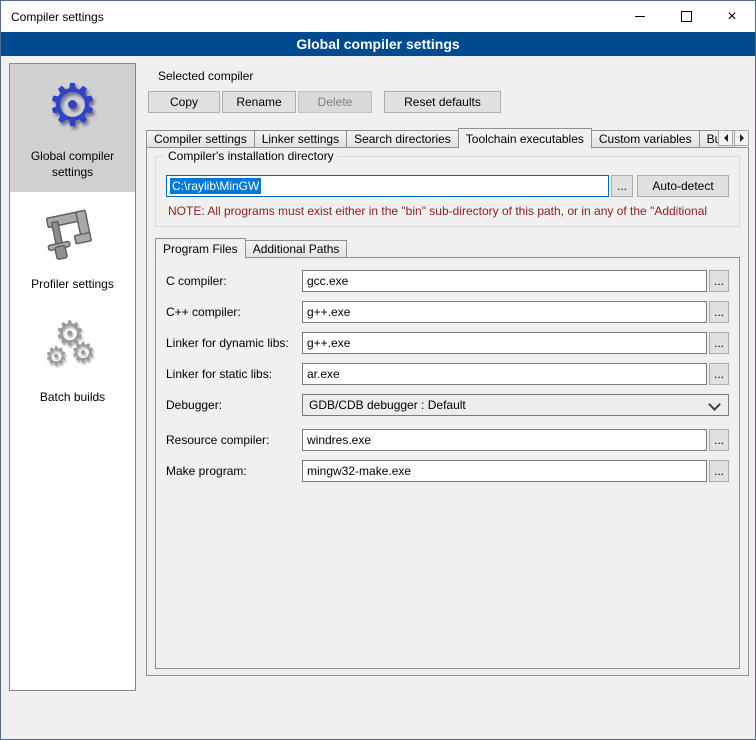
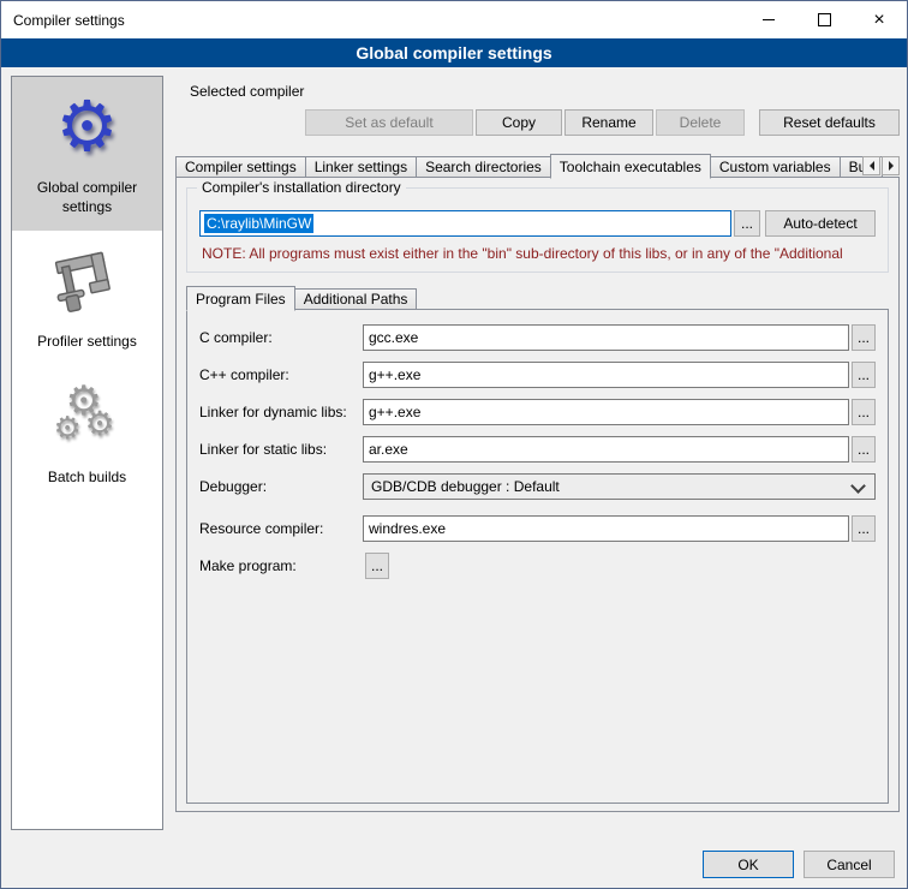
  Compiler settings
  ×
  Global compiler settings
  ⚙
  Global compiler settings
  Profiler settings
  ⚙
  ⚙
  ⚙
  Batch builds
  Selected compiler
+ Set as default
  Copy
  Rename
  Delete
  Reset defaults
  Compiler settings
  Linker settings
  Search directories
  Toolchain executables
  Custom variables
  Compiler's installation directory
  C:\raylib\MinGW
  ...
  Auto-detect
- NOTE: All programs must exist either in the "bin" sub-directory of this path, or in any of the "Additional
+ NOTE: All programs must exist either in the "bin" sub-directory of this libs, or in any of the "Additional
  Program Files
  Additional Paths
  C compiler:
  gcc.exe
  ...
  C++ compiler:
  g++.exe
  ...
  Linker for dynamic libs:
  g++.exe
  ...
  Linker for static libs:
  ar.exe
  ...
  Debugger:
  GDB/CDB debugger : Default
  Resource compiler:
  windres.exe
  ...
  Make program:
- mingw32-make.exe
  ...
+ OK
+ Cancel
